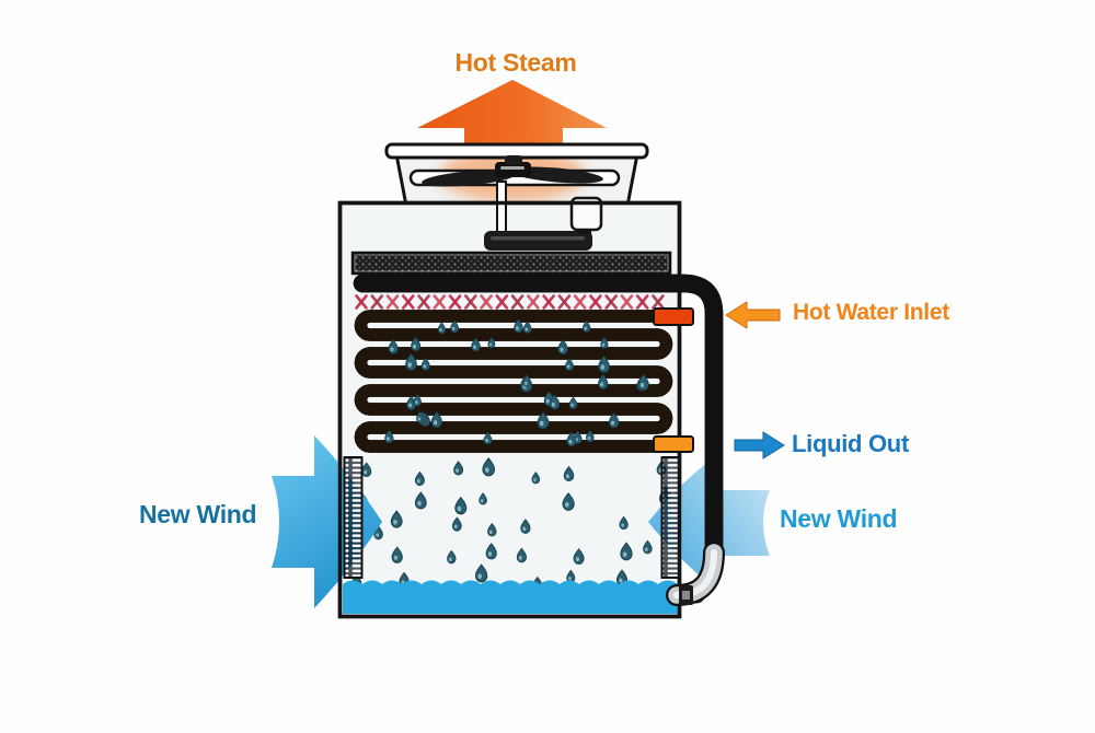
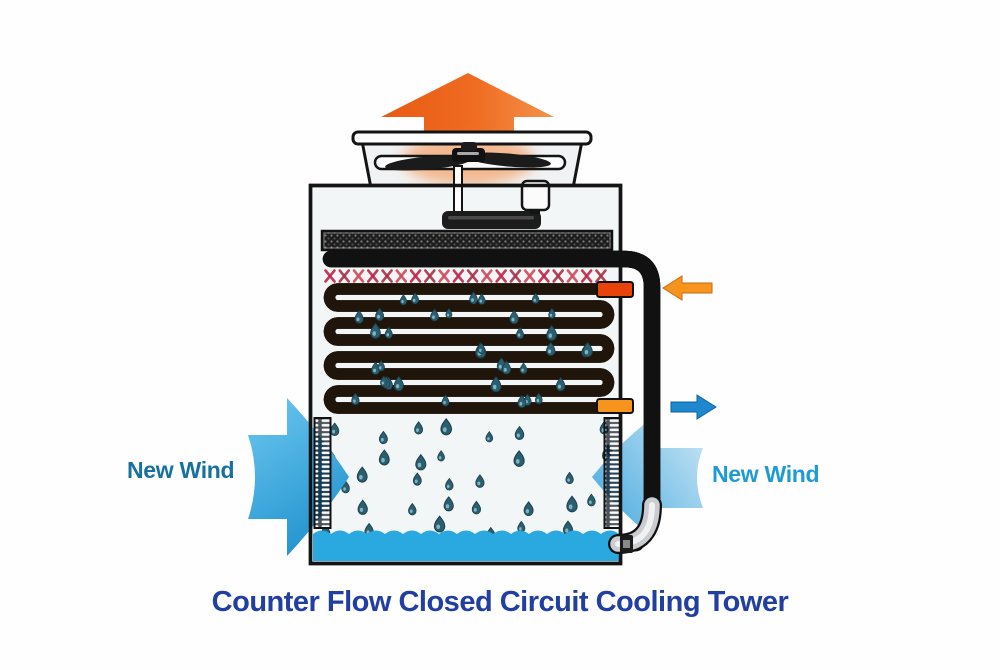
- Hot Steam
- Hot Water Inlet
- Liquid Out
  New Wind
  New Wind
+ Counter Flow Closed Circuit Cooling Tower
